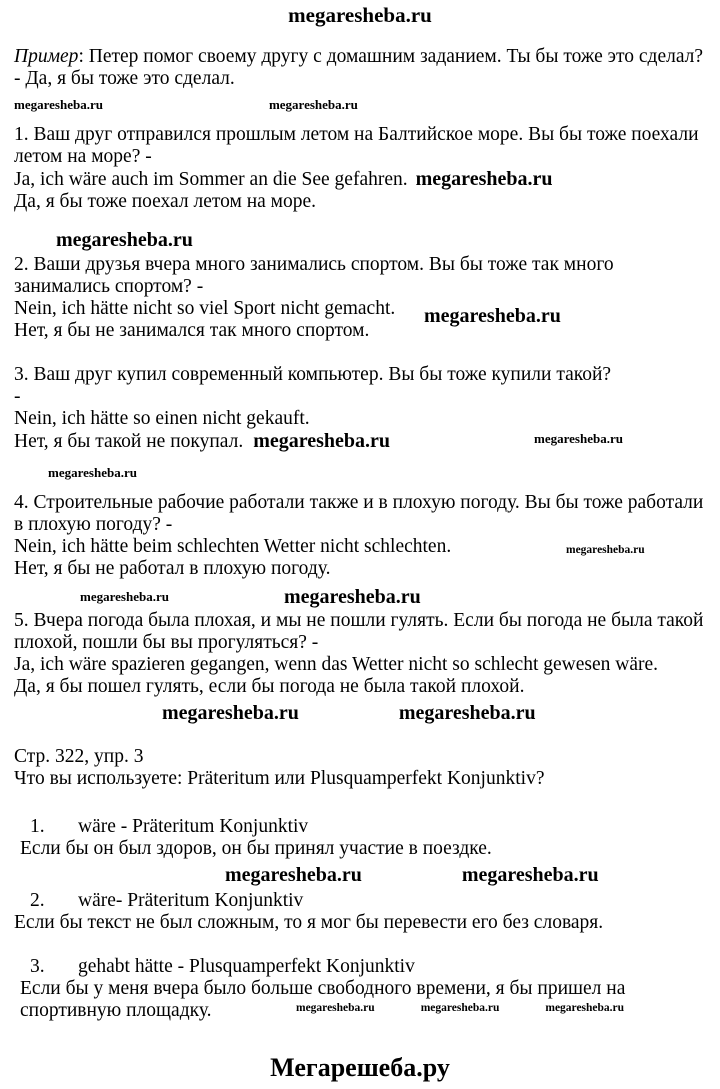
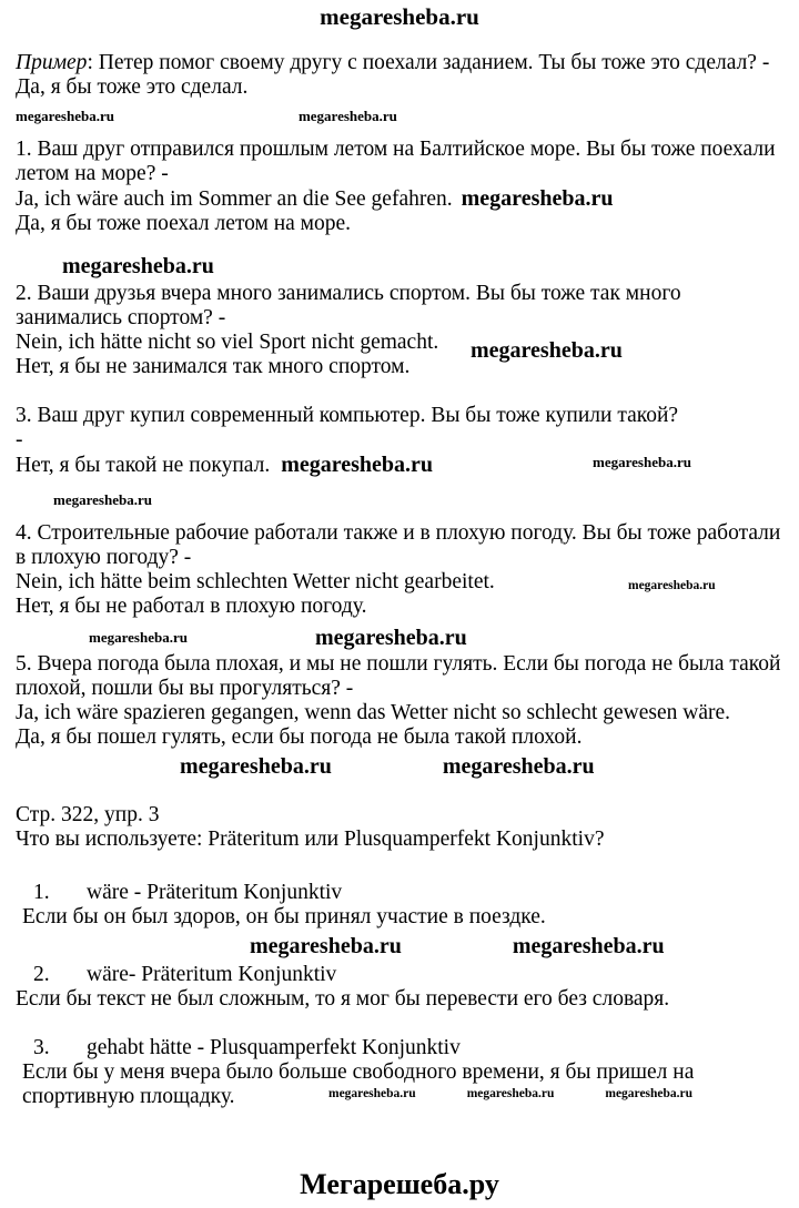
  megaresheba.ru
- Пример: Петер помог своему другу с домашним заданием. Ты бы тоже это сделал? - Да, я бы тоже это сделал.
+ Пример: Петер помог своему другу с поехали заданием. Ты бы тоже это сделал? - Да, я бы тоже это сделал.
  megaresheba.ru
  megaresheba.ru
  1. Ваш друг отправился прошлым летом на Балтийское море. Вы бы тоже поехали летом на море? -
  Ja, ich wäre auch im Sommer an die See gefahren. megaresheba.ru
  Да, я бы тоже поехал летом на море.
  megaresheba.ru
  2. Ваши друзья вчера много занимались спортом. Вы бы тоже так много занимались спортом? -
  Nein, ich hätte nicht so viel Sport nicht gemacht.
  Нет, я бы не занимался так много спортом.
  megaresheba.ru
  3. Ваш друг купил современный компьютер. Вы бы тоже купили такой?
  -
- Nein, ich hätte so einen nicht gekauft.
  Нет, я бы такой не покупал. megaresheba.ru
  megaresheba.ru
  megaresheba.ru
  4. Строительные рабочие работали также и в плохую погоду. Вы бы тоже работали в плохую погоду? -
- Nein, ich hätte beim schlechten Wetter nicht schlechten.
+ Nein, ich hätte beim schlechten Wetter nicht gearbeitet.
  megaresheba.ru
  Нет, я бы не работал в плохую погоду.
  megaresheba.ru
  megaresheba.ru
  5. Вчера погода была плохая, и мы не пошли гулять. Если бы погода не была такой плохой, пошли бы вы прогуляться? -
  Ja, ich wäre spazieren gegangen, wenn das Wetter nicht so schlecht gewesen wäre.
  Да, я бы пошел гулять, если бы погода не была такой плохой.
  megaresheba.ru
  megaresheba.ru
  Стр. 322, упр. 3
  Что вы используете: Präteritum или Plusquamperfekt Konjunktiv?
  1. wäre - Präteritum Konjunktiv
  Если бы он был здоров, он бы принял участие в поездке.
  megaresheba.ru
  megaresheba.ru
  2. wäre- Präteritum Konjunktiv
  Если бы текст не был сложным, то я мог бы перевести его без словаря.
  3. gehabt hätte - Plusquamperfekt Konjunktiv
  Если бы у меня вчера было больше свободного времени, я бы пришел на спортивную площадку.
  megaresheba.ru
  megaresheba.ru
  megaresheba.ru
  Мегарешеба.ру
